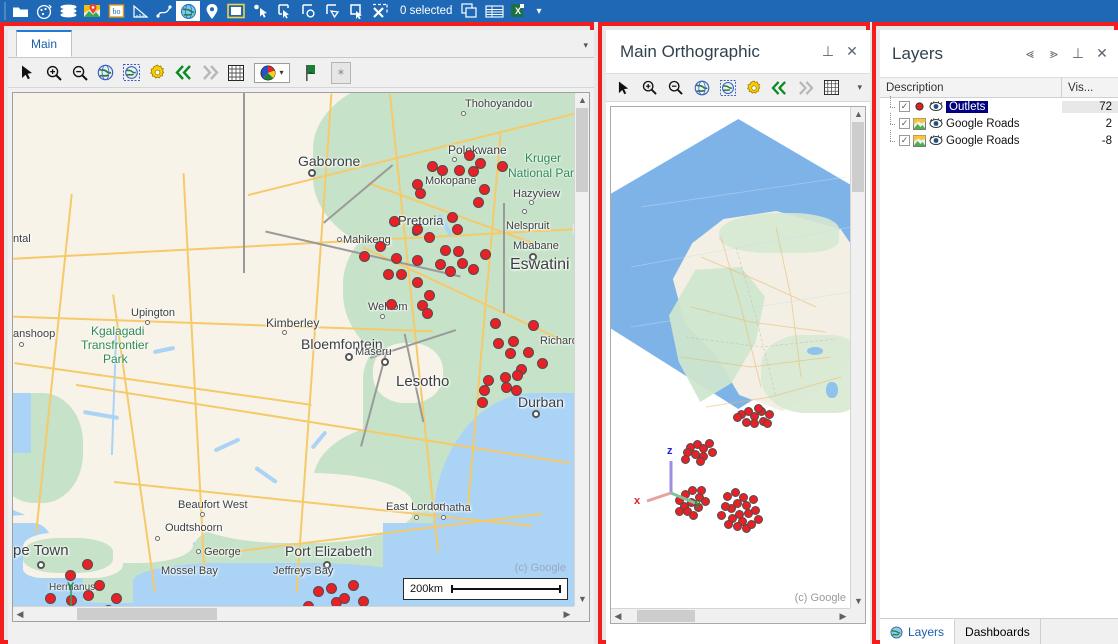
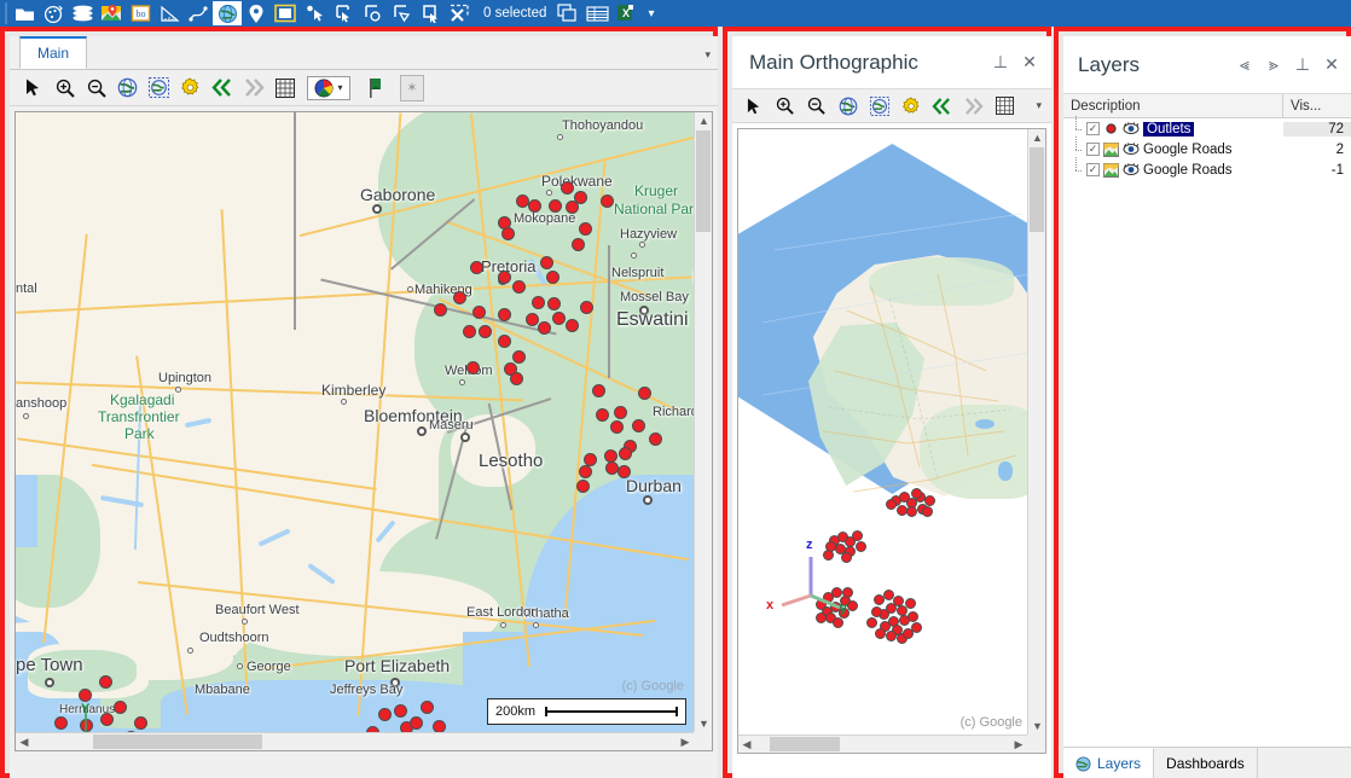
  bo
  0 selected
  X
  ▾
  Main
  ▾
  ▾
  ✶
  Thohoyandou
  Polkwane
  Gaborone
  Mokopane
  Hazyview
  Pretoria
  Nelspruit
  Mahikeng
- Mbabane
+ Mossel Bay
  Eswatini
  Kruger
  National Par
  Upington
  Kimberley
  Bloemfontein
  Maseru
  Lesotho
  Durban
  Mthatha
  Beaufort West
  Oudtshoorn
  East Lordon
  Port Elizabeth
  Jeffreys Bay
  George
- Mossel Bay
+ Mbabane
  pe Town
  Hermanus
  ntal
  anshoop
  Kgalagadi
  Transfrontier
  Park
  Y
  (c) Google
  200km
  ▲
  ▼
  ◀
  ▶
  Main Orthographic
  ⊥
  ✕
  ▾
  z
  x
  y
  (c) Google
  ▲
  ▼
  ◀
  ▶
  Layers
  ⪡
  ⪢
  ⊥
  ✕
  Description
  Vis...
  ✓
  Outlets
  72
  ✓
  Google Roads
  2
  ✓
  Google Roads
- -8
+ -1
  Layers
  Dashboards
